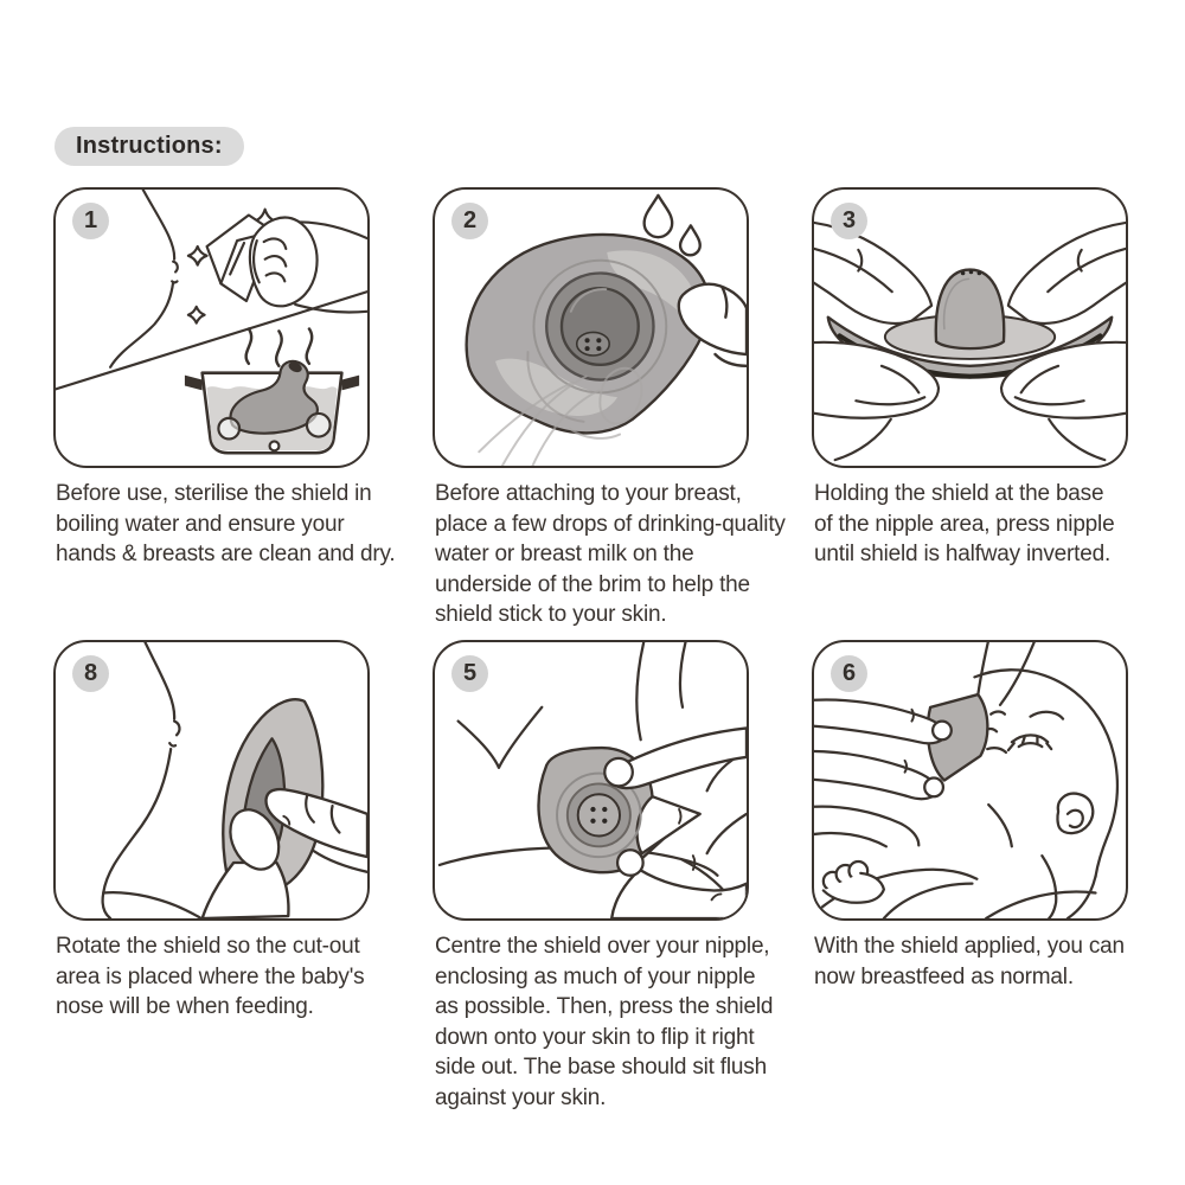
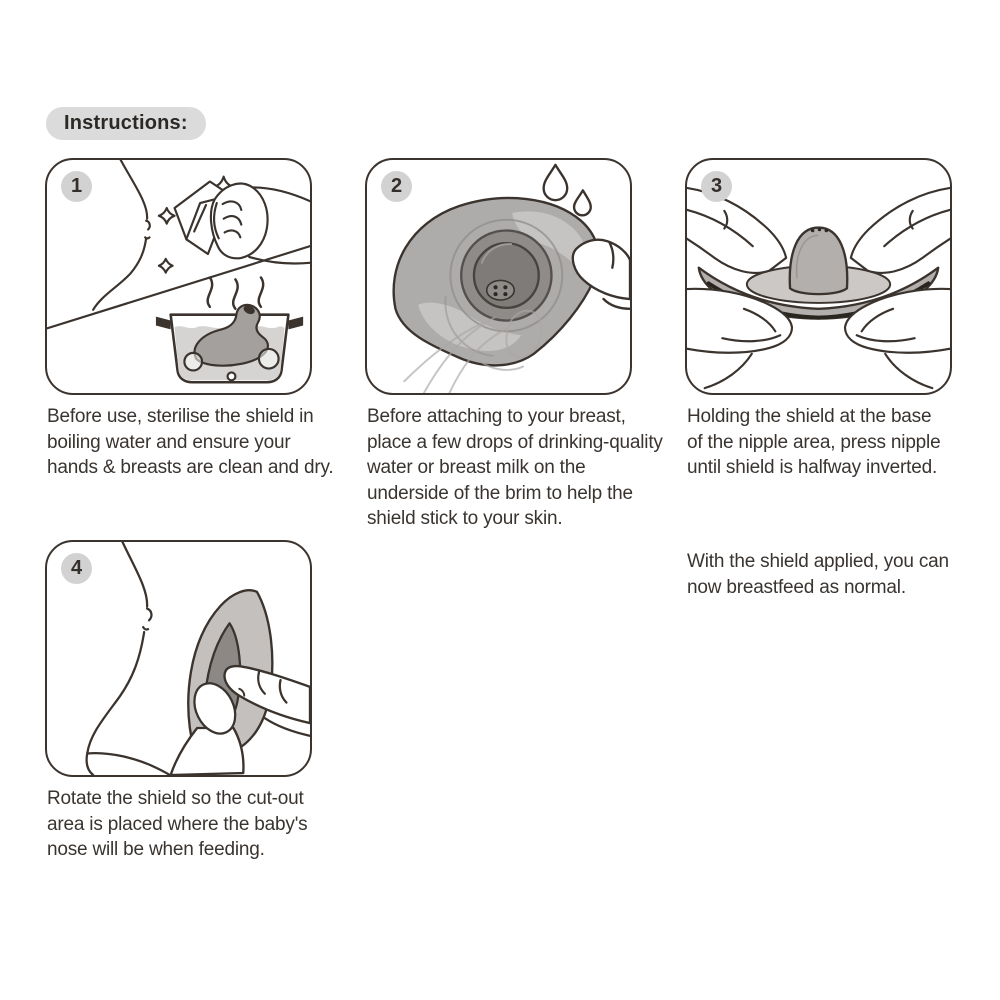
  Instructions:
  1
  Before use, sterilise the shield in
  boiling water and ensure your
  hands & breasts are clean and dry.
  2
  Before attaching to your breast,
  place a few drops of drinking-quality
  water or breast milk on the
  underside of the brim to help the
  shield stick to your skin.
  3
  Holding the shield at the base
  of the nipple area, press nipple
  until shield is halfway inverted.
- 8
+ 4
  Rotate the shield so the cut-out
  area is placed where the baby's
  nose will be when feeding.
- 5
- Centre the shield over your nipple,
- enclosing as much of your nipple
- as possible. Then, press the shield
- down onto your skin to flip it right
- side out. The base should sit flush
- against your skin.
- 6
  With the shield applied, you can
  now breastfeed as normal.
